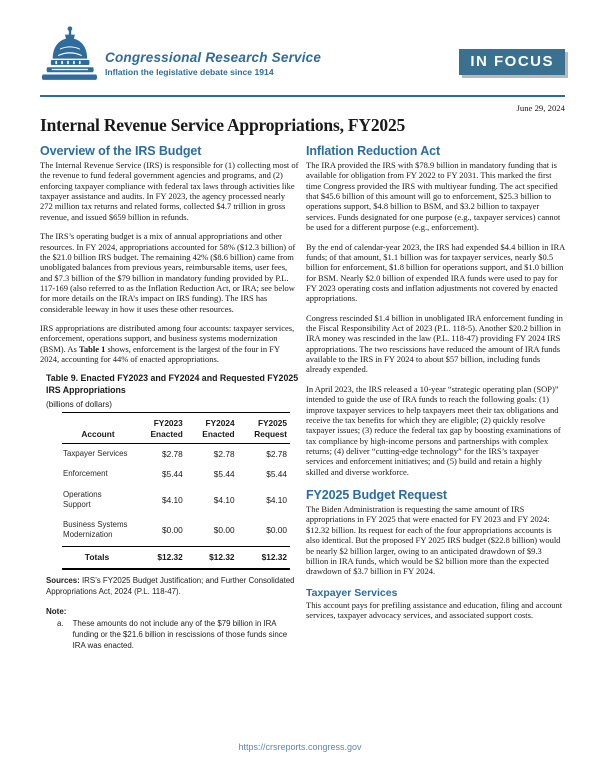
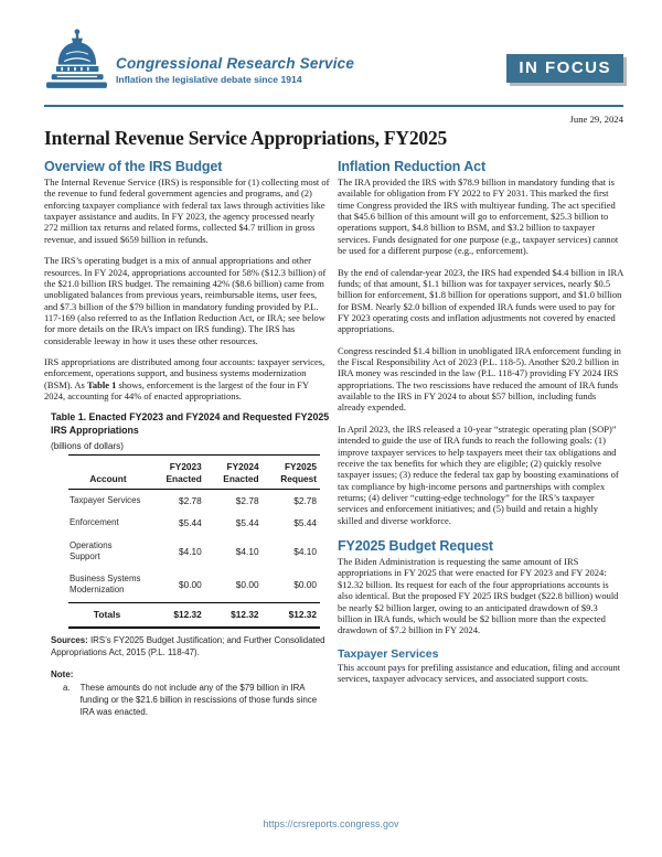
  Congressional Research Service
  Inflation the legislative debate since 1914
  IN FOCUS
  June 29, 2024
  Internal Revenue Service Appropriations, FY2025
  Overview of the IRS Budget
  The Internal Revenue Service (IRS) is responsible for (1) collecting most of the revenue to fund federal government agencies and programs, and (2) enforcing taxpayer compliance with federal tax laws through activities like taxpayer assistance and audits. In FY 2023, the agency processed nearly 272 million tax returns and related forms, collected $4.7 trillion in gross revenue, and issued $659 billion in refunds.
  The IRS’s operating budget is a mix of annual appropriations and other resources. In FY 2024, appropriations accounted for 58% ($12.3 billion) of the $21.0 billion IRS budget. The remaining 42% ($8.6 billion) came from unobligated balances from previous years, reimbursable items, user fees, and $7.3 billion of the $79 billion in mandatory funding provided by P.L. 117-169 (also referred to as the Inflation Reduction Act, or IRA; see below for more details on the IRA’s impact on IRS funding). The IRS has considerable leeway in how it uses these other resources.
  IRS appropriations are distributed among four accounts: taxpayer services, enforcement, operations support, and business systems modernization (BSM). As Table 1 shows, enforcement is the largest of the four in FY 2024, accounting for 44% of enacted appropriations.
- Table 9. Enacted FY2023 and FY2024 and Requested FY2025 IRS Appropriations
+ Table 1. Enacted FY2023 and FY2024 and Requested FY2025 IRS Appropriations
  (billions of dollars)
  Account	FY2023 Enacted	FY2024 Enacted	FY2025 Request
  Taxpayer Services	$2.78	$2.78	$2.78
  Enforcement	$5.44	$5.44	$5.44
  Operations Support	$4.10	$4.10	$4.10
  Business Systems Modernization	$0.00	$0.00	$0.00
  Totals	$12.32	$12.32	$12.32
- Sources: IRS’s FY2025 Budget Justification; and Further Consolidated Appropriations Act, 2024 (P.L. 118-47).
+ Sources: IRS’s FY2025 Budget Justification; and Further Consolidated Appropriations Act, 2015 (P.L. 118-47).
  Note:
  a.
  These amounts do not include any of the $79 billion in IRA funding or the $21.6 billion in rescissions of those funds since IRA was enacted.
  Inflation Reduction Act
  The IRA provided the IRS with $78.9 billion in mandatory funding that is available for obligation from FY 2022 to FY 2031. This marked the first time Congress provided the IRS with multiyear funding. The act specified that $45.6 billion of this amount will go to enforcement, $25.3 billion to operations support, $4.8 billion to BSM, and $3.2 billion to taxpayer services. Funds designated for one purpose (e.g., taxpayer services) cannot be used for a different purpose (e.g., enforcement).
  By the end of calendar-year 2023, the IRS had expended $4.4 billion in IRA funds; of that amount, $1.1 billion was for taxpayer services, nearly $0.5 billion for enforcement, $1.8 billion for operations support, and $1.0 billion for BSM. Nearly $2.0 billion of expended IRA funds were used to pay for FY 2023 operating costs and inflation adjustments not covered by enacted appropriations.
  Congress rescinded $1.4 billion in unobligated IRA enforcement funding in the Fiscal Responsibility Act of 2023 (P.L. 118-5). Another $20.2 billion in IRA money was rescinded in the law (P.L. 118-47) providing FY 2024 IRS appropriations. The two rescissions have reduced the amount of IRA funds available to the IRS in FY 2024 to about $57 billion, including funds already expended.
  In April 2023, the IRS released a 10-year “strategic operating plan (SOP)” intended to guide the use of IRA funds to reach the following goals: (1) improve taxpayer services to help taxpayers meet their tax obligations and receive the tax benefits for which they are eligible; (2) quickly resolve taxpayer issues; (3) reduce the federal tax gap by boosting examinations of tax compliance by high-income persons and partnerships with complex returns; (4) deliver “cutting-edge technology” for the IRS’s taxpayer services and enforcement initiatives; and (5) build and retain a highly skilled and diverse workforce.
  FY2025 Budget Request
- The Biden Administration is requesting the same amount of IRS appropriations in FY 2025 that were enacted for FY 2023 and FY 2024: $12.32 billion. Its request for each of the four appropriations accounts is also identical. But the proposed FY 2025 IRS budget ($22.8 billion) would be nearly $2 billion larger, owing to an anticipated drawdown of $9.3 billion in IRA funds, which would be $2 billion more than the expected drawdown of $3.7 billion in FY 2024.
+ The Biden Administration is requesting the same amount of IRS appropriations in FY 2025 that were enacted for FY 2023 and FY 2024: $12.32 billion. Its request for each of the four appropriations accounts is also identical. But the proposed FY 2025 IRS budget ($22.8 billion) would be nearly $2 billion larger, owing to an anticipated drawdown of $9.3 billion in IRA funds, which would be $2 billion more than the expected drawdown of $7.2 billion in FY 2024.
  Taxpayer Services
  This account pays for prefiling assistance and education, filing and account services, taxpayer advocacy services, and associated support costs.
  https://crsreports.congress.gov
